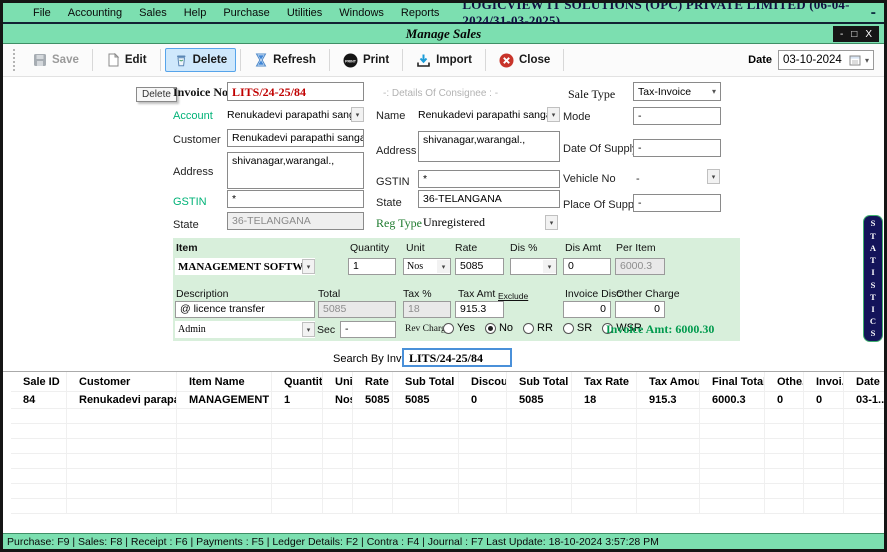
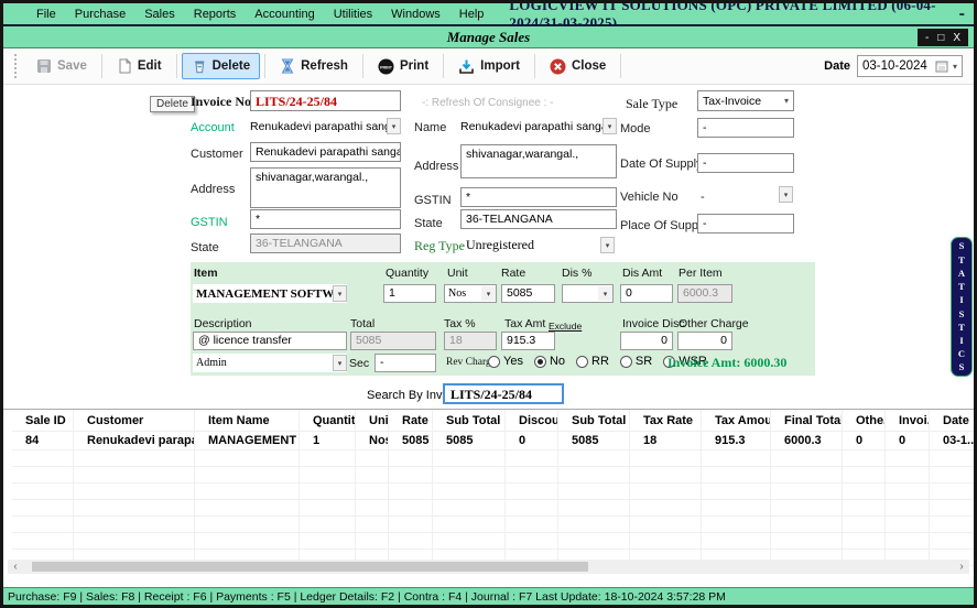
  File
- Accounting
+ Purchase
  Sales
- Help
+ Reports
- Purchase
+ Accounting
  Utilities
  Windows
- Reports
+ Help
  LOGICVIEW IT SOLUTIONS (OPC) PRIVATE LIMITED (06-04-2024/31-03-2025)
  -
  Manage Sales
  -
  □
  X
  Save
  Edit
  Delete
  Refresh
  Print
  Import
  Close
  Date
  03-10-2024
  ▾
  Delete
  Invoice No
  LITS/24-25/84
  Account
  Renukadevi parapathi san
  Customer
  Renukadevi parapathi sanga
  Address
  shivanagar,warangal.,
  GSTIN
  *
  State
  36-TELANGANA
- -: Details Of Consignee : -
+ -: Refresh Of Consignee : -
  Name
  Renukadevi parapathi sang
  Address
  shivanagar,warangal.,
  GSTIN
  *
  State
  36-TELANGANA
  Reg Type
  Unregistered
  ▾
  Sale Type
  Tax-Invoice
  ▾
  Mode
  -
  Date Of Suppl
  -
  Vehicle No
  -
  Place Of Supp
  -
  Item
  Quantity
  Unit
  Rate
  Dis %
  Dis Amt
  Per Item
  MANAGEMENT SOFTW
  ▾
  1
  Nos
  5085
  0
  6000.3
  Description
  Total
  Tax %
  Tax Amt
  Exclude
  Invoice Disc
  Other Charge
  @ licence transfer
  5085
  18
  915.3
  0
  0
  Admin
  ▾
  Sec
  -
  Rev Char
  Yes
  No
  RR
  SR
  WSR
  Invoice Amt: 6000.30
  Search By Inv
  LITS/24-25/84
  Sale ID
  Customer
  Item Name
  Quantit
  Uni
  Rate
  Sub Total
  Discou
  Sub Total
  Tax Rate
  Tax Amou
  Final Total
  Othe.
  Invoi.
  Date
  84
  Renukadevi parapa
  1
  Nos
  5085
  5085
  0
  5085
  18
  915.3
  6000.3
  0
  0
  03-1..
+ ‹
+ ›
  Purchase: F9 | Sales: F8 | Receipt : F6 | Payments : F5 | Ledger Details: F2 | Contra : F4 | Journal : F7 Last Update: 18-10-2024 3:57:28 PM
  S
  T
  A
  T
  I
  S
  T
  I
  C
  S
